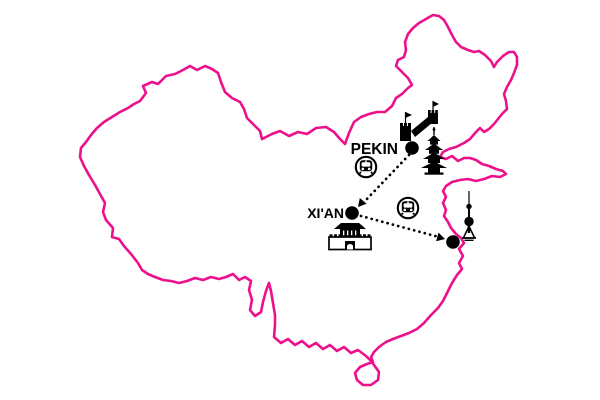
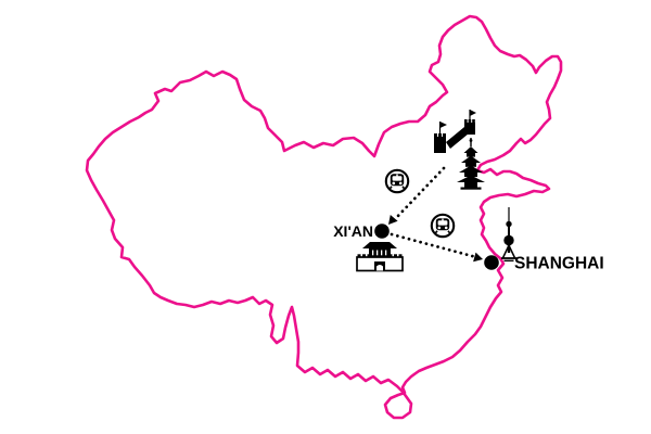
- PEKIN
  XI'AN
+ SHANGHAI
